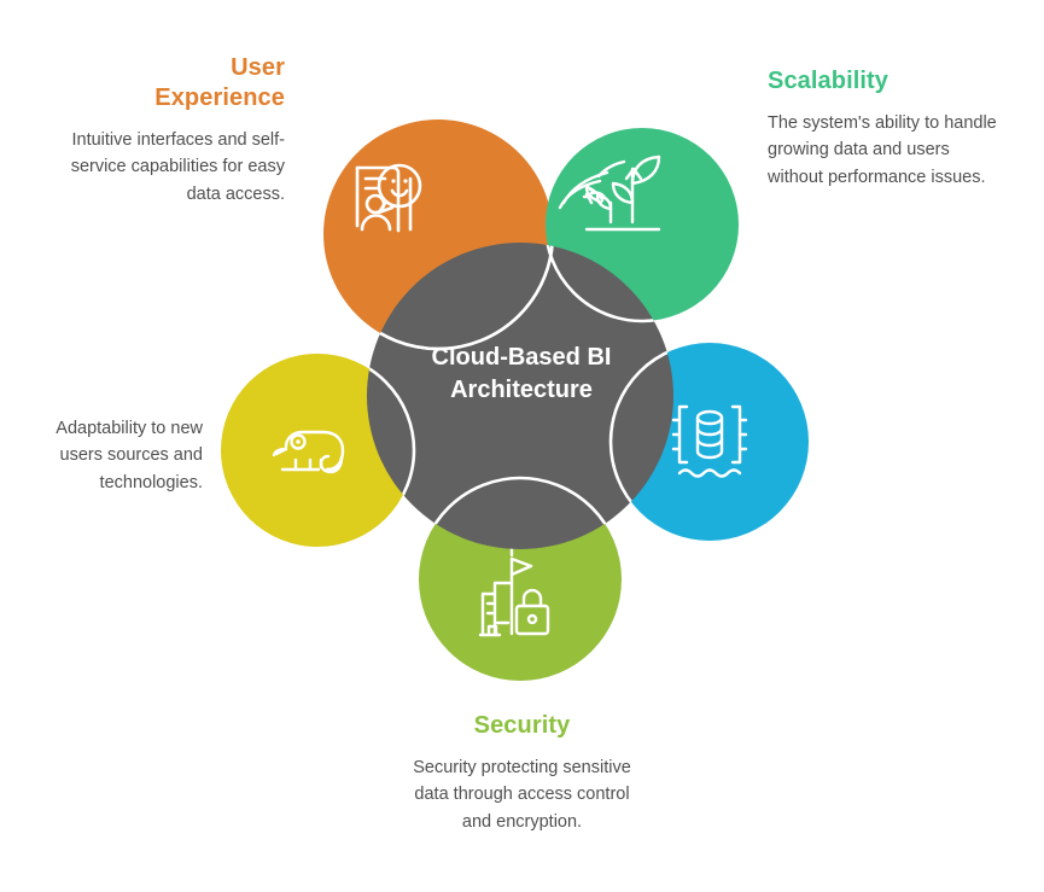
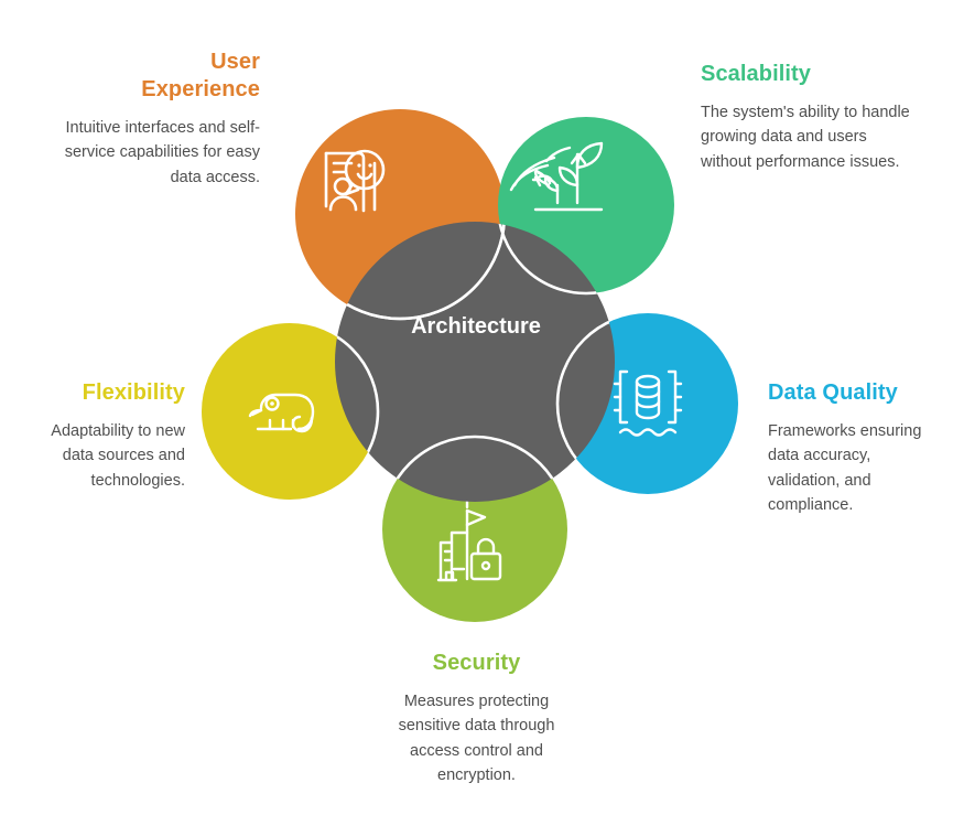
- Cloud-Based BI
  Architecture
  User
  Experience
  Intuitive interfaces and self-service capabilities for easy data access.
  Scalability
  The system's ability to handle growing data and users without performance issues.
+ Data Quality
+ Frameworks ensuring data accuracy, validation, and compliance.
+ Flexibility
- Adaptability to new users sources and technologies.
+ Adaptability to new data sources and technologies.
  Security
- Security protecting sensitive data through access control and encryption.
+ Measures protecting sensitive data through access control and encryption.
